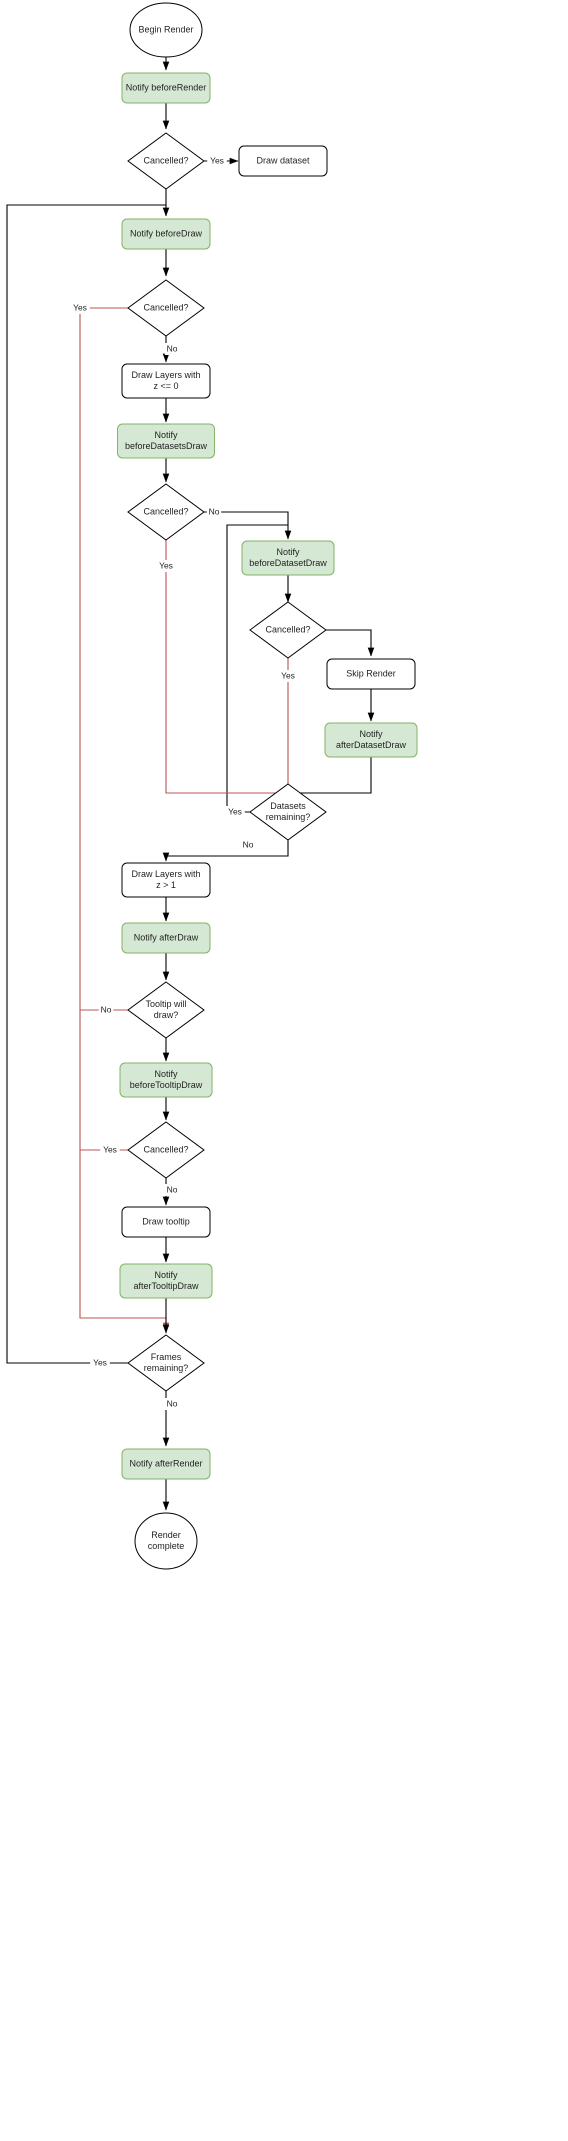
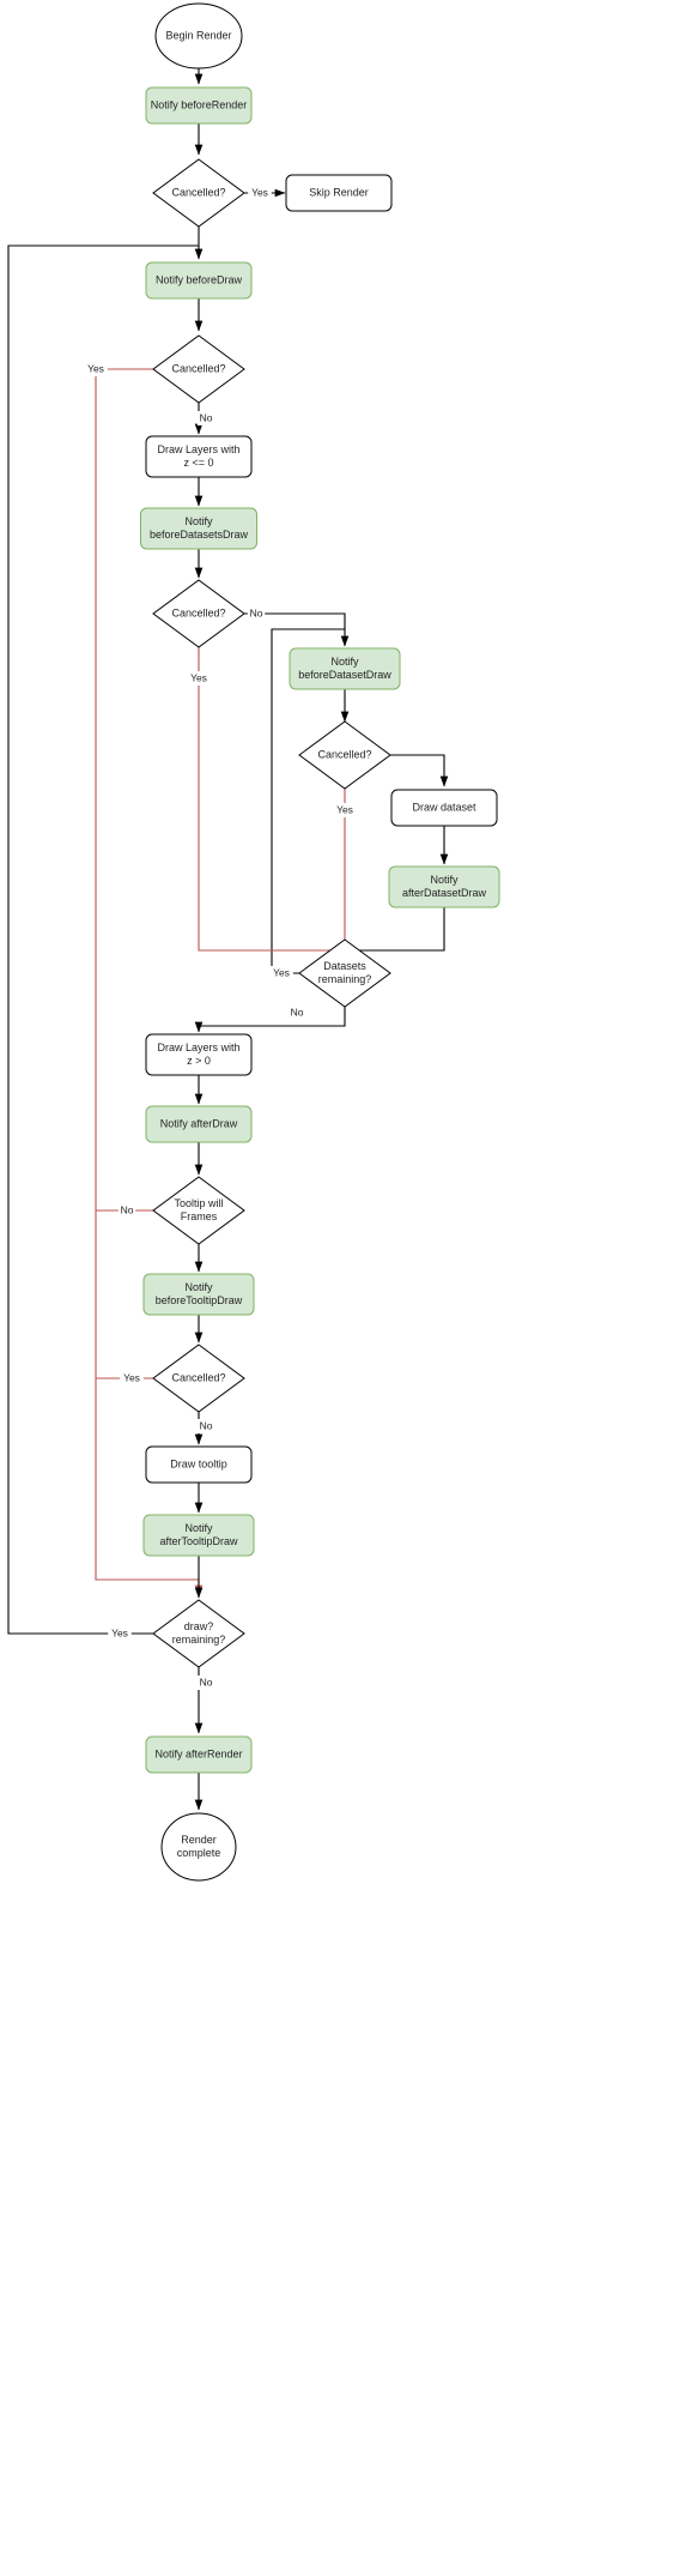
  Begin Render
  Notify beforeRender
  Cancelled?
- Draw dataset
+ Skip Render
  Notify beforeDraw
  Cancelled?
  Draw Layers with
  z <= 0
  Notify
  beforeDatasetsDraw
  Cancelled?
  Notify
  beforeDatasetDraw
  Cancelled?
- Skip Render
+ Draw dataset
  Notify
  afterDatasetDraw
  Datasets
  remaining?
  Draw Layers with
- z > 1
+ z > 0
  Notify afterDraw
  Tooltip will
- draw?
+ Frames
  Notify
  beforeTooltipDraw
  Cancelled?
  Draw tooltip
  Notify
  afterTooltipDraw
- Frames
+ draw?
  remaining?
  Notify afterRender
  Render
  complete
  Yes
  Yes
  No
  No
  Yes
  Yes
  Yes
  No
  No
  Yes
  No
  Yes
  No
